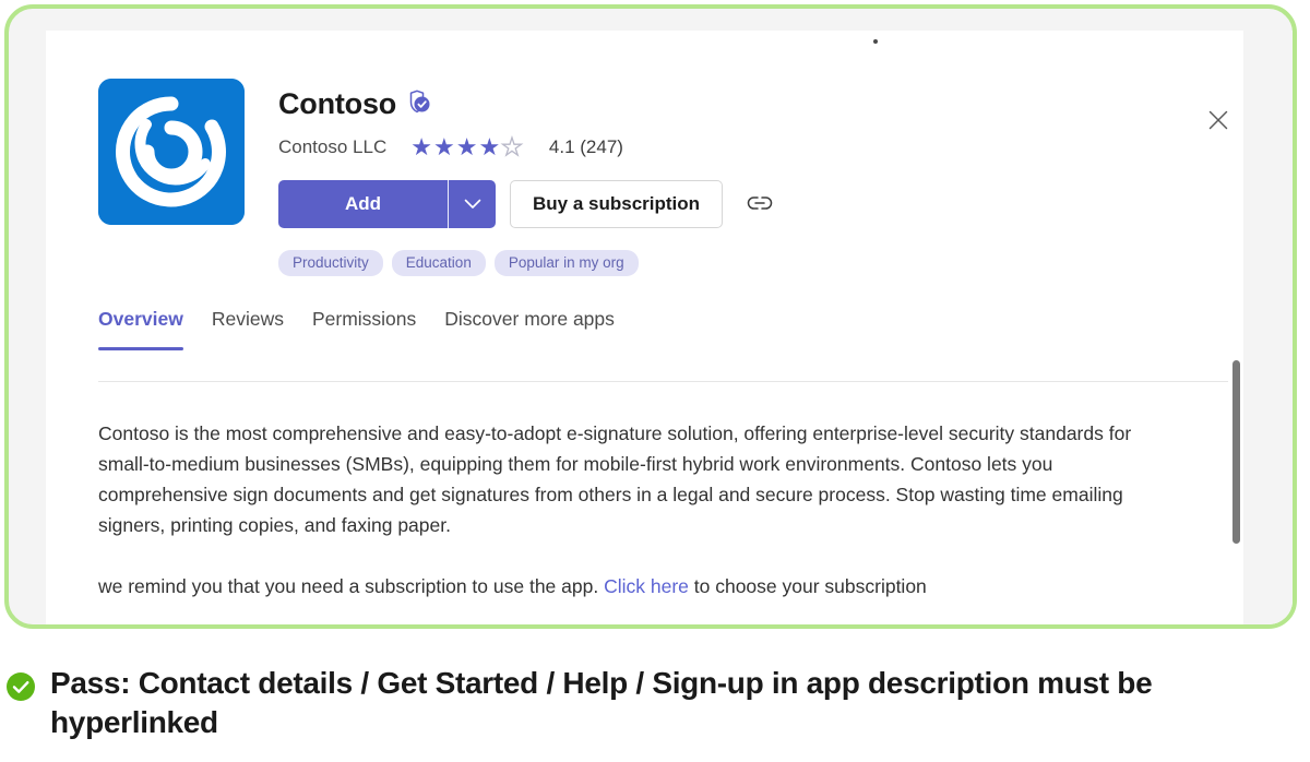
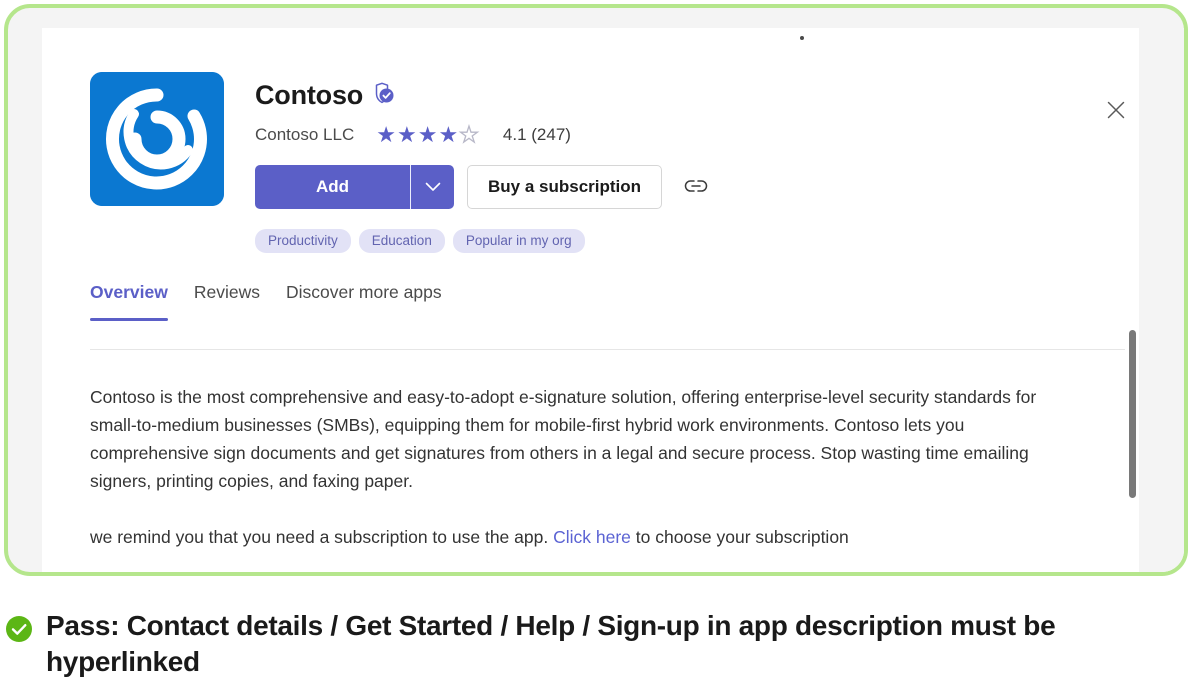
  Contoso
  Contoso LLC
  ★
  ★
  ★
  ★
  ★
  4.1 (247)
  Add
  Buy a subscription
  Productivity
  Education
  Popular in my org
  Overview
  Reviews
- Permissions
  Discover more apps
  Contoso is the most comprehensive and easy-to-adopt e-signature solution, offering enterprise-level security standards for small-to-medium businesses (SMBs), equipping them for mobile-first hybrid work environments. Contoso lets you comprehensive sign documents and get signatures from others in a legal and secure process. Stop wasting time emailing signers, printing copies, and faxing paper.
  we remind you that you need a subscription to use the app. Click here to choose your subscription
  Pass: Contact details / Get Started / Help / Sign-up in app description must be hyperlinked
